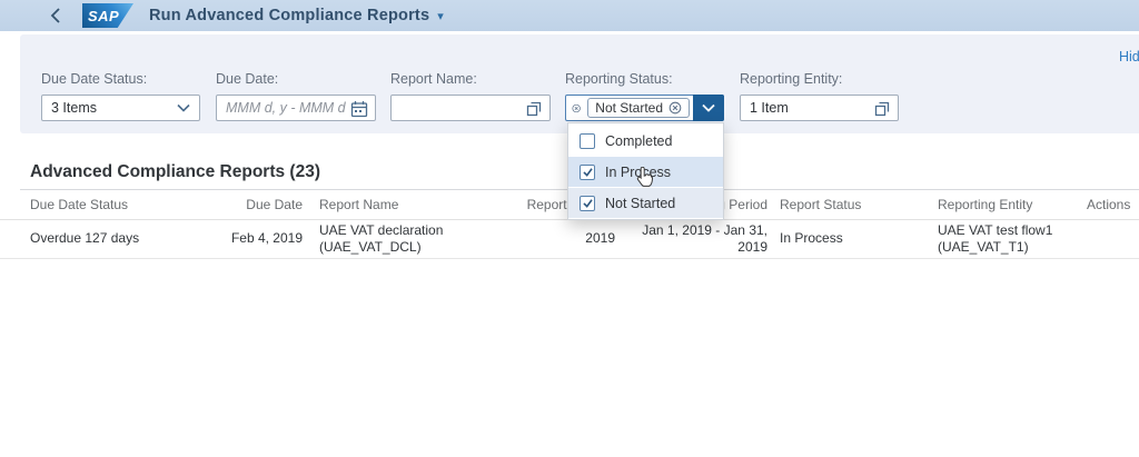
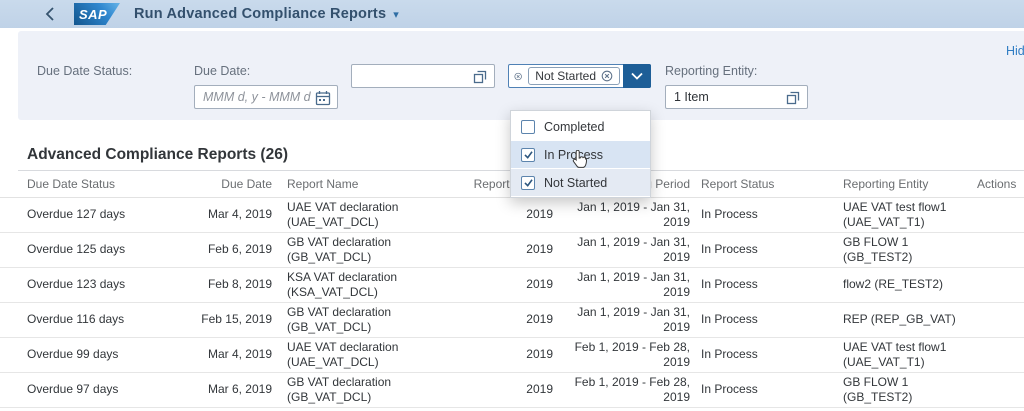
  SAP
  Run Advanced Compliance Reports
  ▾
  Hid
  Due Date Status:
- 3 Items
  Due Date:
  MMM d, y - MMM d
- Report Name:
- Reporting Status:
  Not Started
  Reporting Entity:
  1 Item
  Completed
  In Process
  Not Started
- Advanced Compliance Reports (23)
+ Advanced Compliance Reports (26)
  Due Date Status	Due Date	Report Name	Report	Period	Report Status	Reporting Entity	Actions
- Overdue 127 days	Feb 4, 2019	UAE VAT declaration (UAE_VAT_DCL)	2019	Jan 1, 2019 - Jan 31, 2019	In Process	UAE VAT test flow1 (UAE_VAT_T1)
+ Overdue 127 days	Mar 4, 2019	UAE VAT declaration (UAE_VAT_DCL)	2019	Jan 1, 2019 - Jan 31, 2019	In Process	UAE VAT test flow1 (UAE_VAT_T1)
+ Overdue 125 days	Feb 6, 2019	GB VAT declaration (GB_VAT_DCL)	2019	Jan 1, 2019 - Jan 31, 2019	In Process	GB FLOW 1 (GB_TEST2)
+ Overdue 123 days	Feb 8, 2019	KSA VAT declaration (KSA_VAT_DCL)	2019	Jan 1, 2019 - Jan 31, 2019	In Process	flow2 (RE_TEST2)
+ Overdue 116 days	Feb 15, 2019	GB VAT declaration (GB_VAT_DCL)	2019	Jan 1, 2019 - Jan 31, 2019	In Process	REP (REP_GB_VAT)
+ Overdue 99 days	Mar 4, 2019	UAE VAT declaration (UAE_VAT_DCL)	2019	Feb 1, 2019 - Feb 28, 2019	In Process	UAE VAT test flow1 (UAE_VAT_T1)
+ Overdue 97 days	Mar 6, 2019	GB VAT declaration (GB_VAT_DCL)	2019	Feb 1, 2019 - Feb 28, 2019	In Process	GB FLOW 1 (GB_TEST2)
